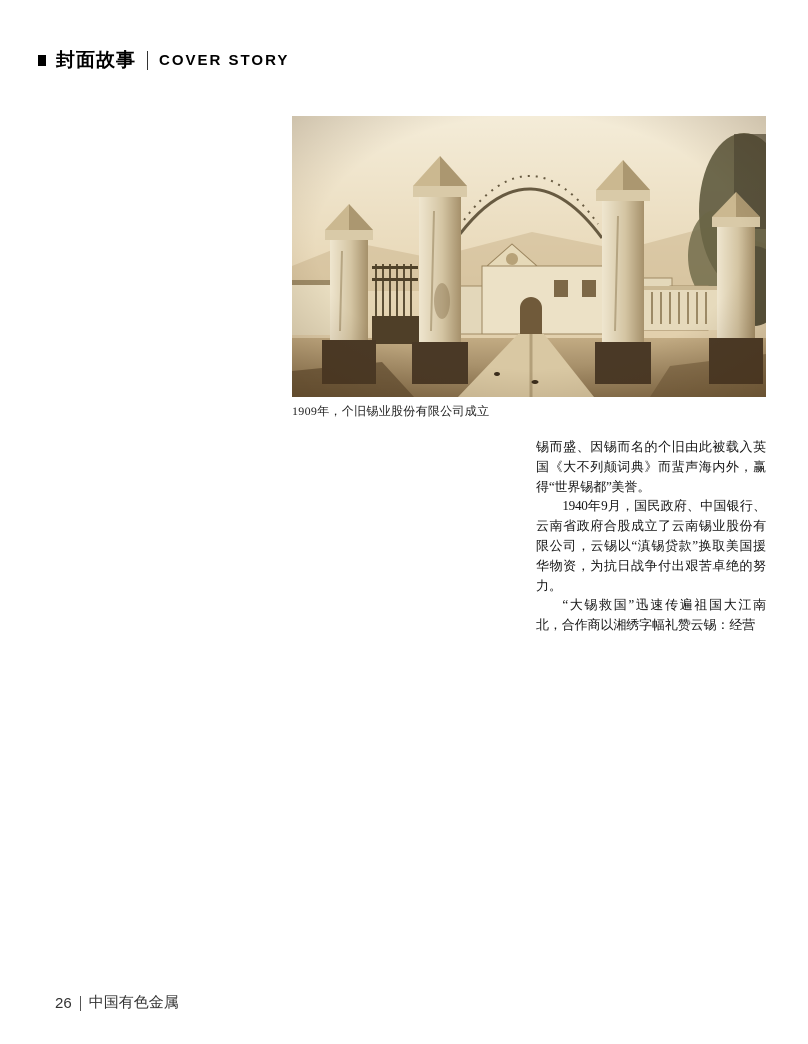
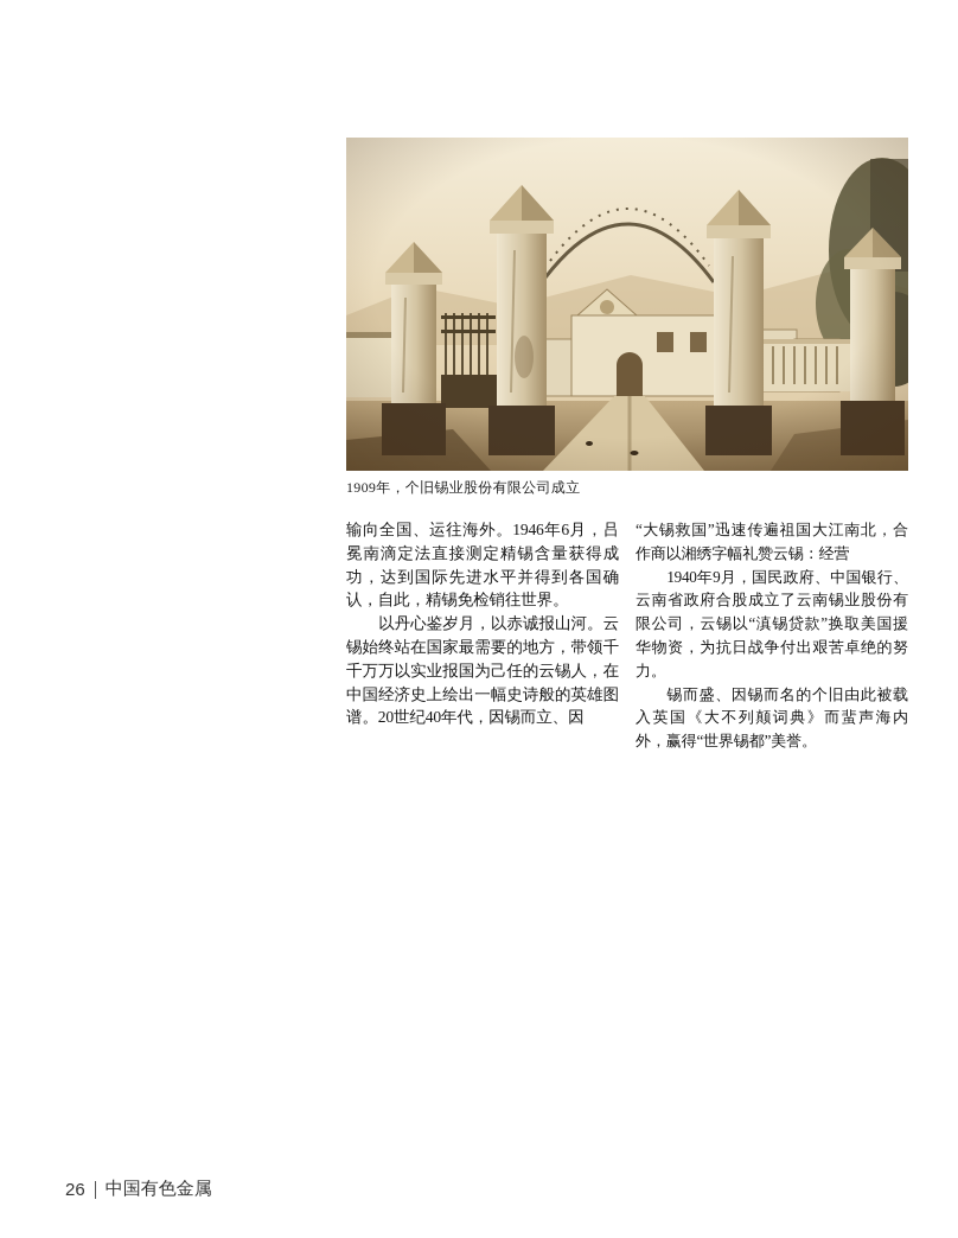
- 封面故事
- COVER STORY
  1909年，个旧锡业股份有限公司成立
+ 输向全国、运往海外。1946年6月，吕冕南滴定法直接测定精锡含量获得成功，达到国际先进水平并得到各国确认，自此，精锡免检销往世界。
+ 以丹心鉴岁月，以赤诚报山河。云锡始终站在国家最需要的地方，带领千千万万以实业报国为己任的云锡人，在中国经济史上绘出一幅史诗般的英雄图谱。20世纪40年代，因锡而立、因
- 锡而盛、因锡而名的个旧由此被载入英国《大不列颠词典》而蜚声海内外，赢得“世界锡都”美誉。
+ “大锡救国”迅速传遍祖国大江南北，合作商以湘绣字幅礼赞云锡：经营
  1940年9月，国民政府、中国银行、云南省政府合股成立了云南锡业股份有限公司，云锡以“滇锡贷款”换取美国援华物资，为抗日战争付出艰苦卓绝的努力。
- “大锡救国”迅速传遍祖国大江南北，合作商以湘绣字幅礼赞云锡：经营
+ 锡而盛、因锡而名的个旧由此被载入英国《大不列颠词典》而蜚声海内外，赢得“世界锡都”美誉。
  26
  中国有色金属
